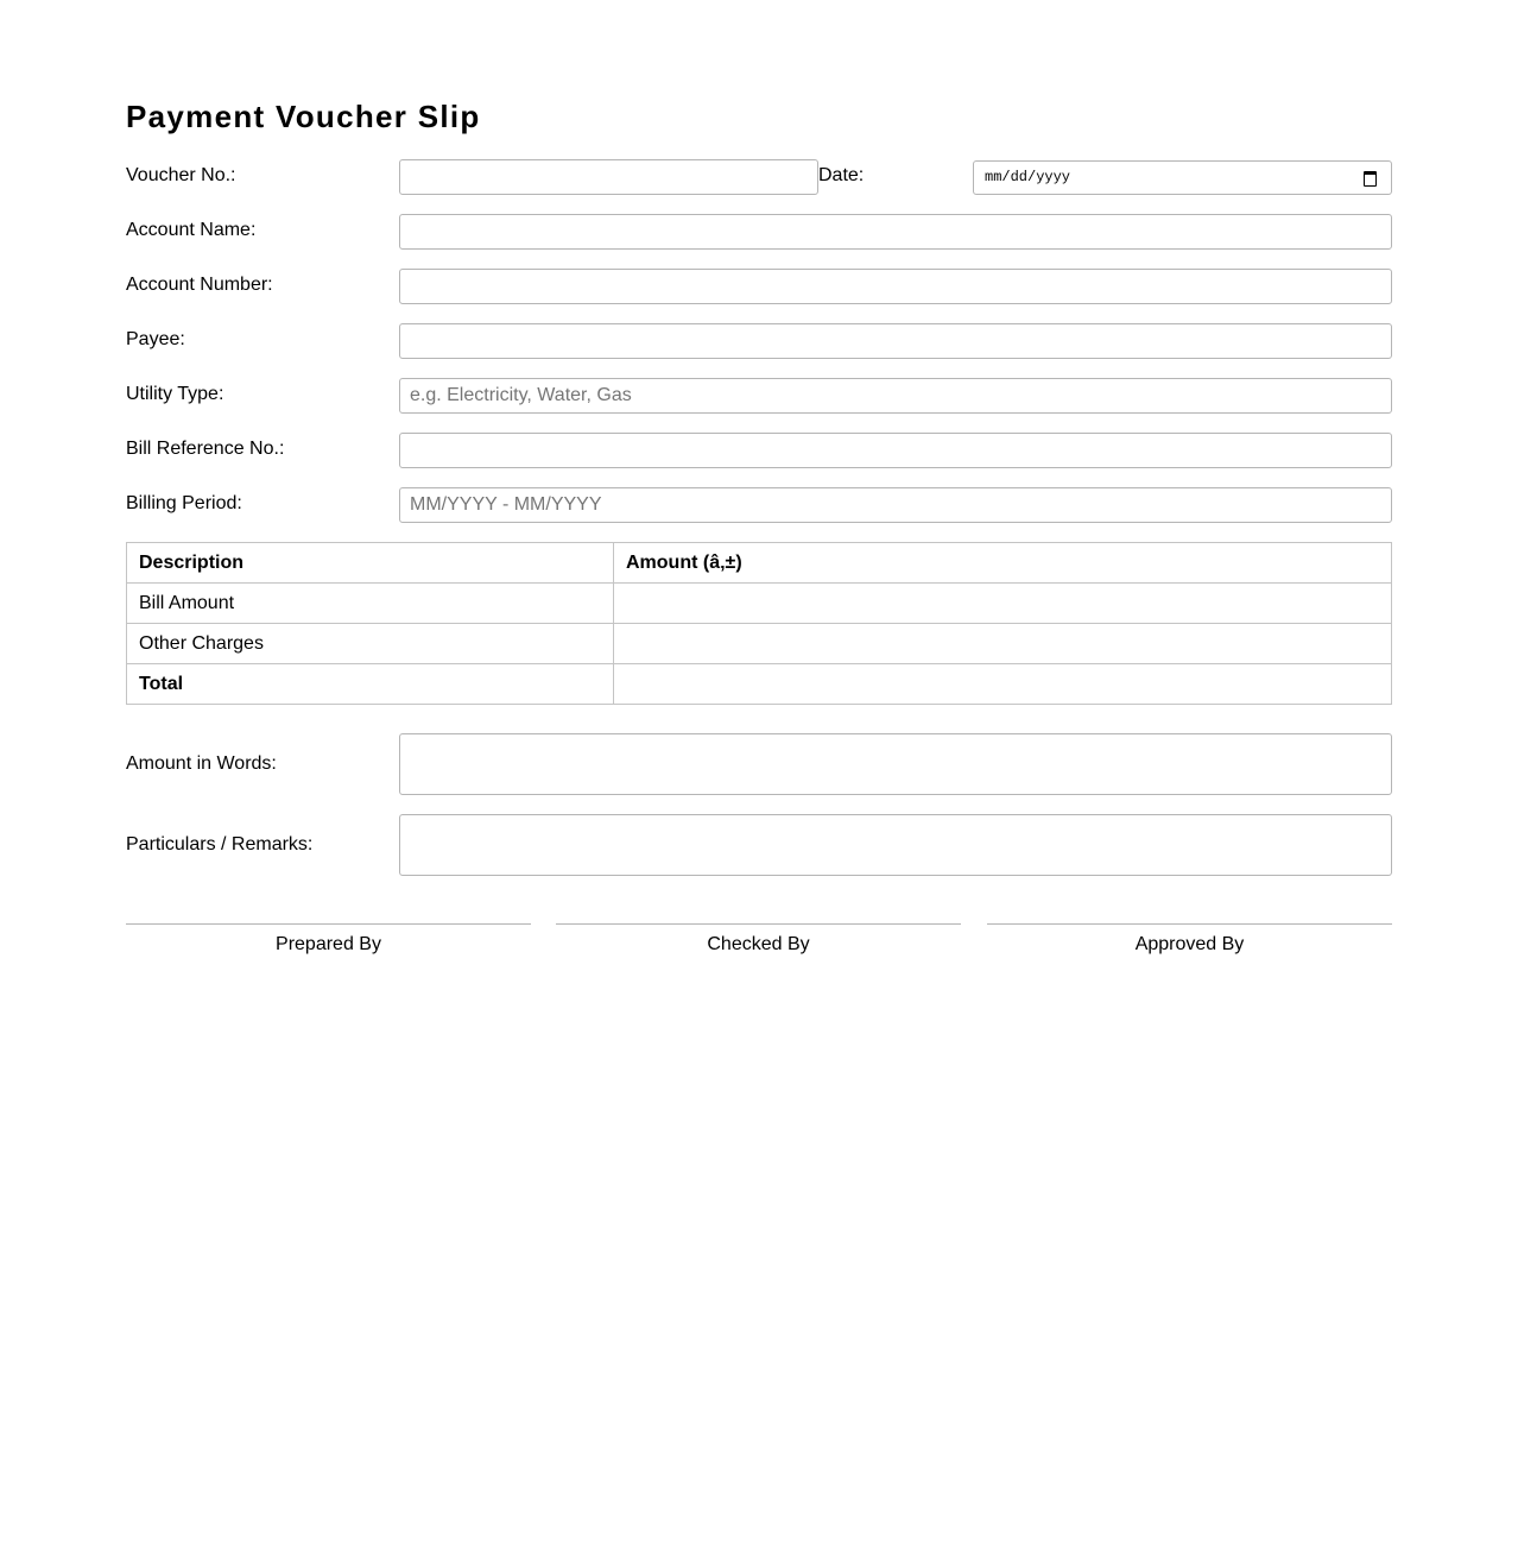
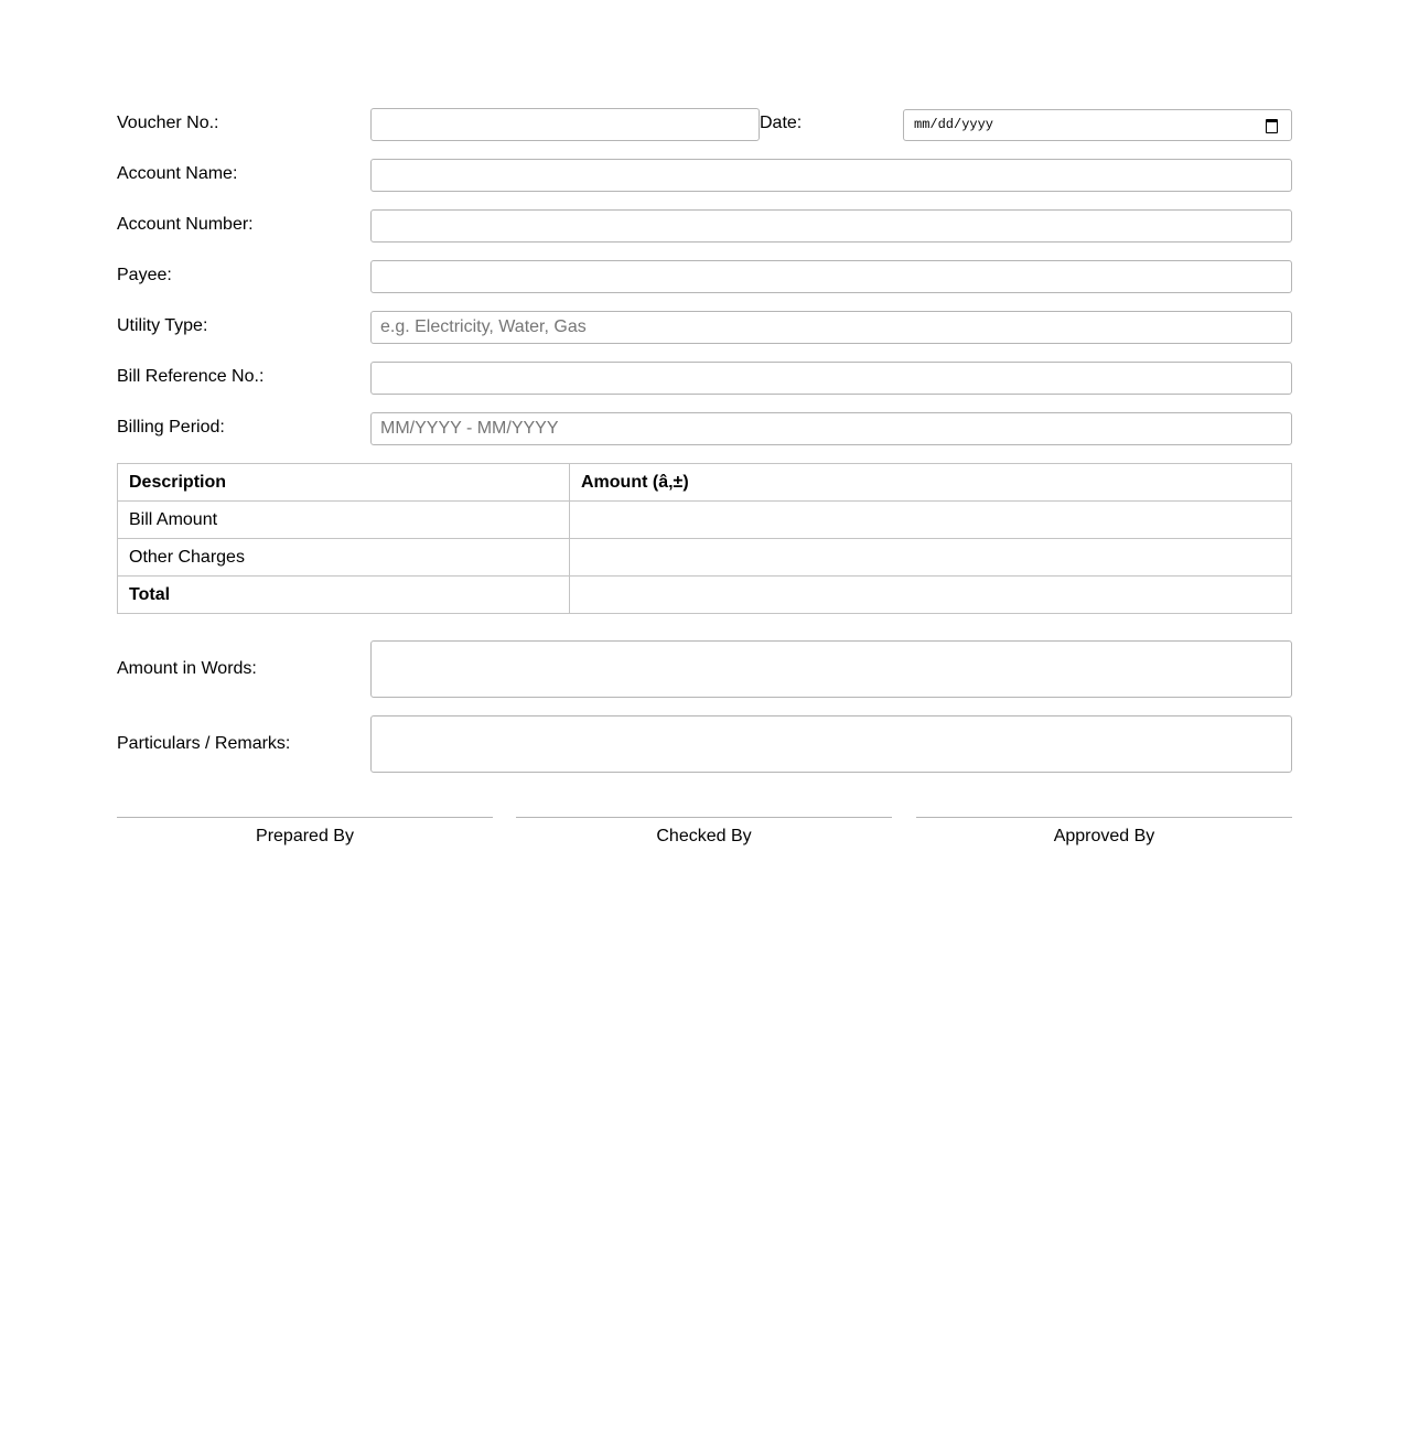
- Payment Voucher Slip
  Voucher No.:
  Date:
  mm/dd/yyyy
  Account Name:
  Account Number:
  Payee:
  Utility Type:
  e.g. Electricity, Water, Gas
  Bill Reference No.:
  Billing Period:
  MM/YYYY - MM/YYYY
  Description	Amount (â‚±)
  Bill Amount
  Other Charges
  Total
  Amount in Words:
  Particulars / Remarks:
  Prepared By
  Checked By
  Approved By
